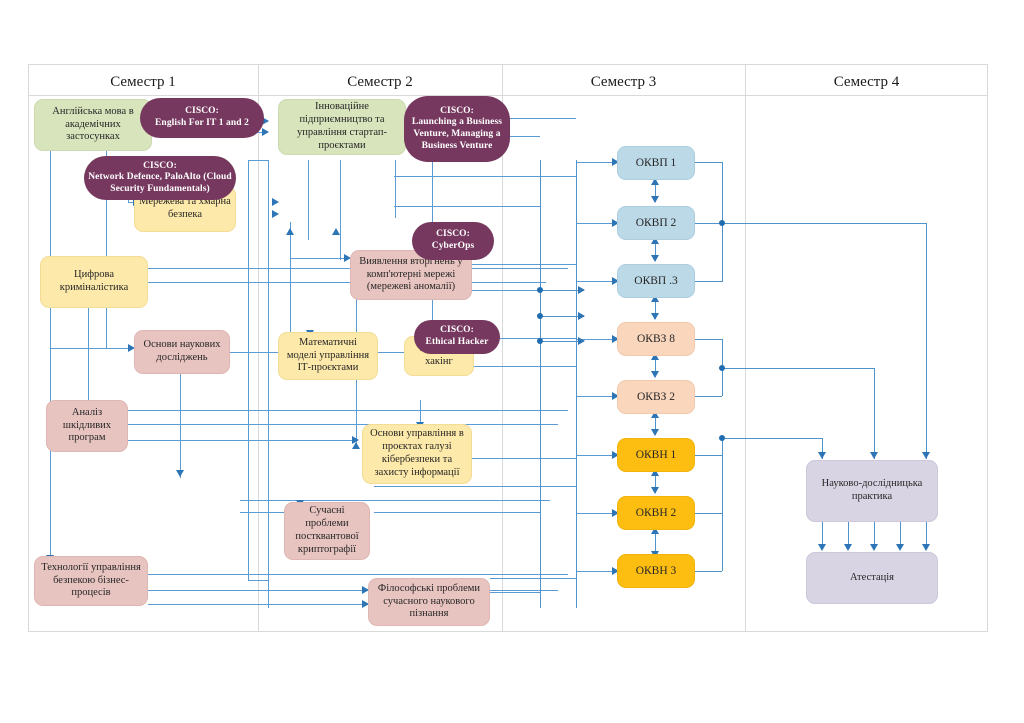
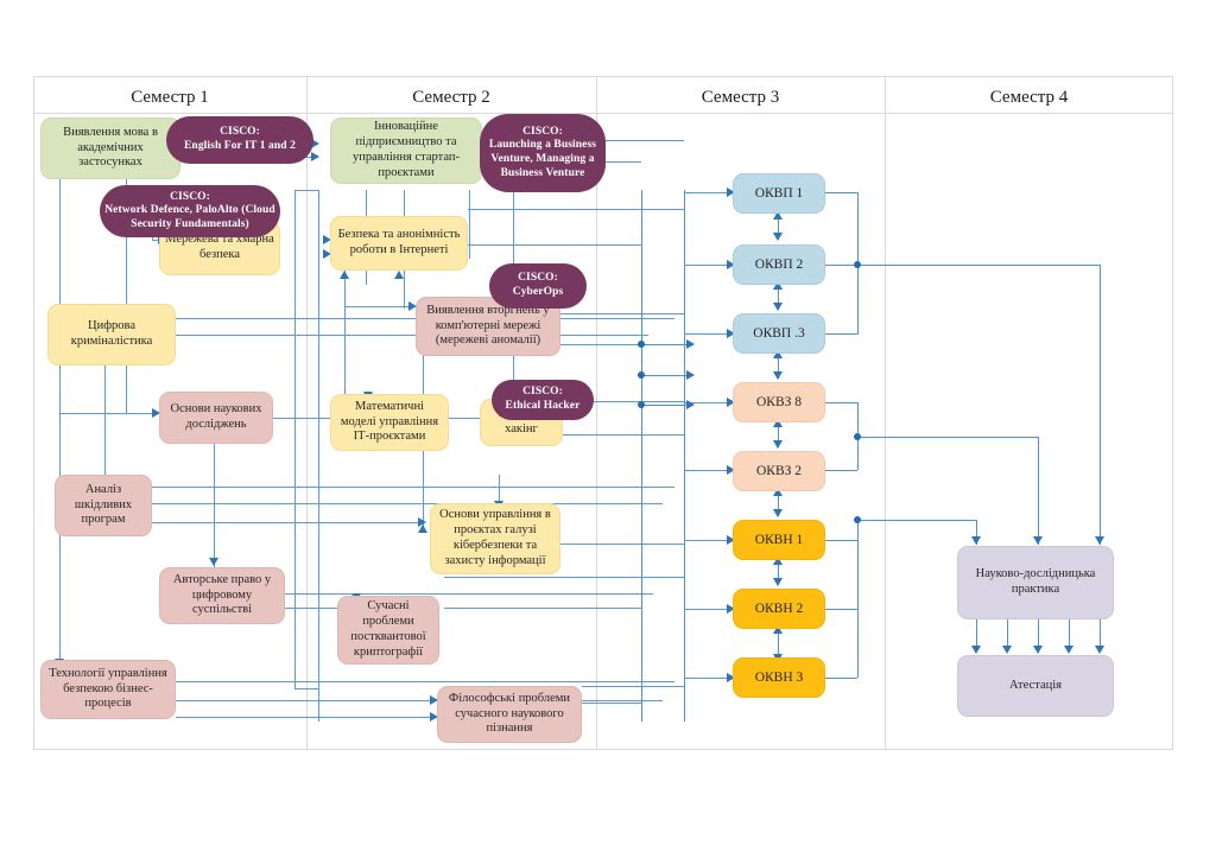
  Семестр 1
  Семестр 2
  Семестр 3
  Семестр 4
- Англійська мова в академічних застосунках
+ Виявлення мова в академічних застосунках
  CISCO:
  English For IT 1 and 2
  CISCO:
  Network Defence, PaloAlto (Cloud Security Fundamentals)
  Мережева та хмарна безпека
  Цифрова криміналістика
  Основи наукових досліджень
  Аналіз шкідливих програм
+ Авторське право у цифровому суспільстві
  Технології управління безпекою бізнес-процесів
  Інноваційне підприємництво та управління стартап-проєктами
  CISCO:
  Launching a Business Venture, Managing a Business Venture
+ Безпека та анонімність роботи в Інтернеті
  CISCO:
  CyberOps
  Виявлення вторгнень у комп'ютерні мережі (мережеві аномалії)
  CISCO:
  Ethical Hacker
  Математичні моделі управління ІТ-проєктами
  Основи управління в проєктах галузі кібербезпеки та захисту інформації
  Сучасні проблеми постквантової криптографії
  Філософські проблеми сучасного наукового пізнання
  ОКВП 1
  ОКВП 2
  ОКВП .3
  ОКВЗ 8
  ОКВЗ 2
  ОКВН 1
  ОКВН 2
  ОКВН 3
  Науково-дослідницька практика
  Атестація
